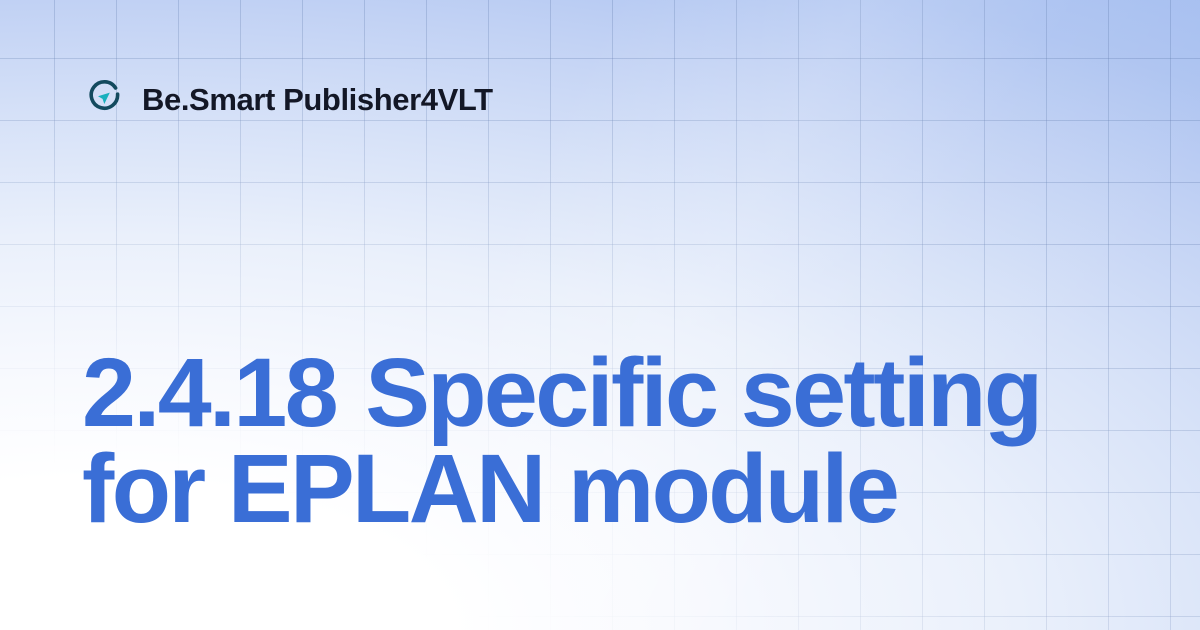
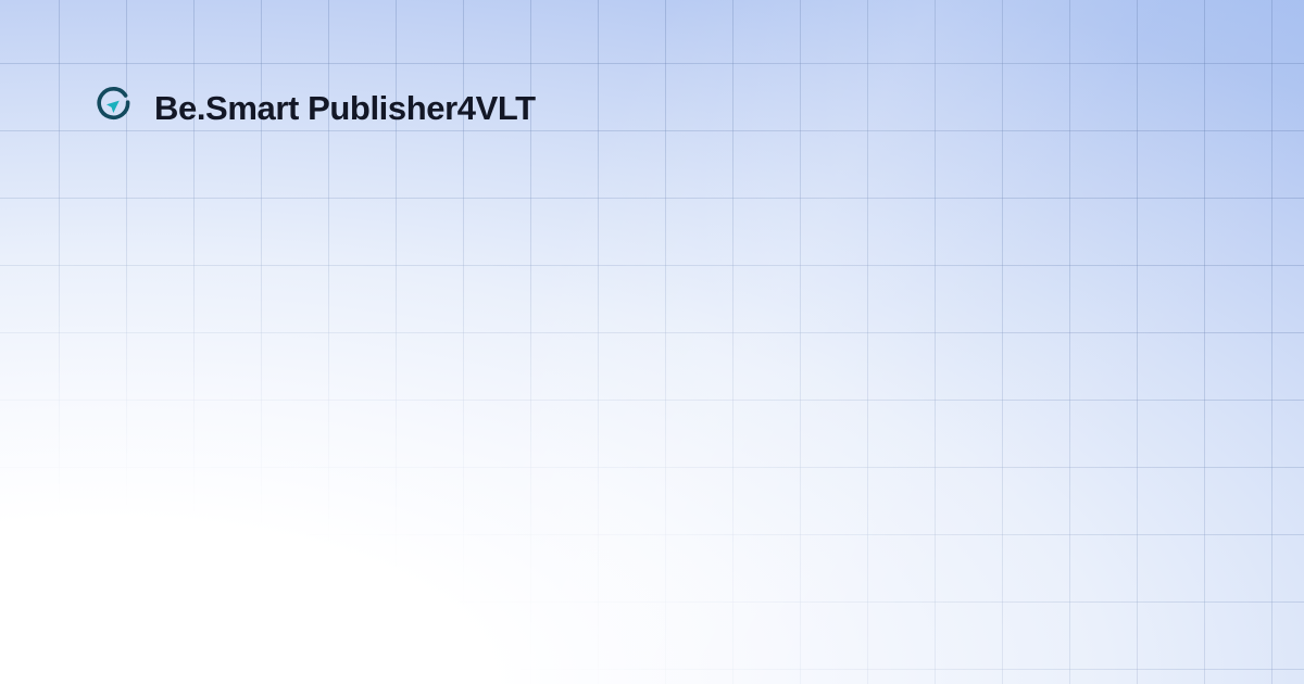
  Be.Smart Publisher4VLT
- 2.4.18 Specific setting for EPLAN module
